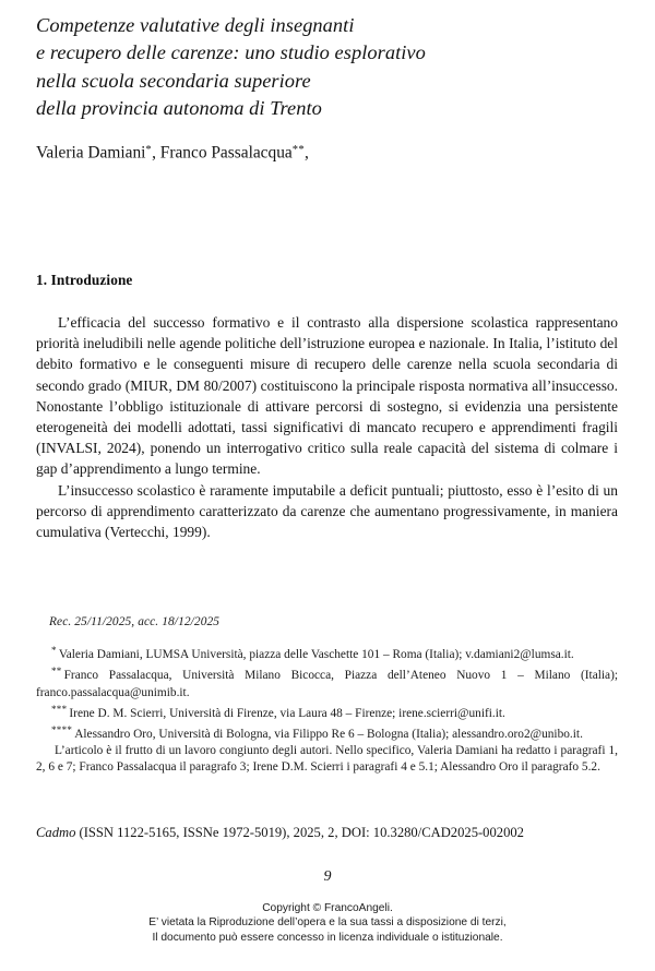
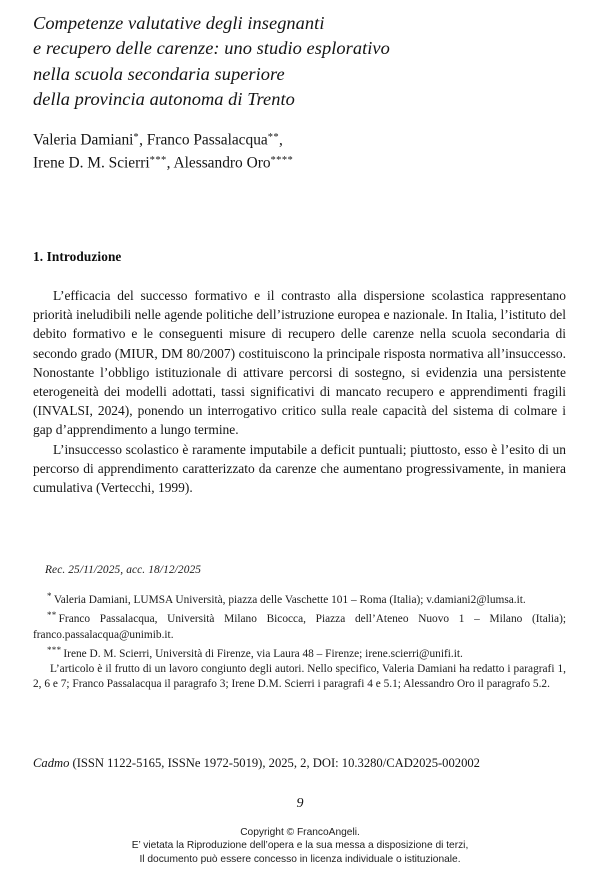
  Competenze valutative degli insegnanti
  e recupero delle carenze: uno studio esplorativo
  nella scuola secondaria superiore
  della provincia autonoma di Trento
  Valeria Damiani*, Franco Passalacqua**,
+ Irene D. M. Scierri***, Alessandro Oro****
  1. Introduzione
  L’efficacia del successo formativo e il contrasto alla dispersione scolastica rappresentano priorità ineludibili nelle agende politiche dell’istruzione europea e nazionale. In Italia, l’istituto del debito formativo e le conseguenti misure di recupero delle carenze nella scuola secondaria di secondo grado (MIUR, DM 80/2007) costituiscono la principale risposta normativa all’insuccesso. Nonostante l’obbligo istituzionale di attivare percorsi di sostegno, si evidenzia una persistente eterogeneità dei modelli adottati, tassi significativi di mancato recupero e apprendimenti fragili (INVALSI, 2024), ponendo un interrogativo critico sulla reale capacità del sistema di colmare i gap d’apprendimento a lungo termine.
  L’insuccesso scolastico è raramente imputabile a deficit puntuali; piuttosto, esso è l’esito di un percorso di apprendimento caratterizzato da carenze che aumentano progressivamente, in maniera cumulativa (Vertecchi, 1999).
  Rec. 25/11/2025, acc. 18/12/2025
  * Valeria Damiani, LUMSA Università, piazza delle Vaschette 101 – Roma (Italia); v.damiani2@lumsa.it.
  ** Franco Passalacqua, Università Milano Bicocca, Piazza dell’Ateneo Nuovo 1 – Milano (Italia); franco.passalacqua@unimib.it.
  *** Irene D. M. Scierri, Università di Firenze, via Laura 48 – Firenze; irene.scierri@unifi.it.
- **** Alessandro Oro, Università di Bologna, via Filippo Re 6 – Bologna (Italia); alessandro.oro2@unibo.it.
  L’articolo è il frutto di un lavoro congiunto degli autori. Nello specifico, Valeria Damiani ha redatto i paragrafi 1, 2, 6 e 7; Franco Passalacqua il paragrafo 3; Irene D.M. Scierri i paragrafi 4 e 5.1; Alessandro Oro il paragrafo 5.2.
  Cadmo (ISSN 1122-5165, ISSNe 1972-5019), 2025, 2, DOI: 10.3280/CAD2025-002002
  9
  Copyright © FrancoAngeli.
- E’ vietata la Riproduzione dell’opera e la sua tassi a disposizione di terzi,
+ E’ vietata la Riproduzione dell’opera e la sua messa a disposizione di terzi,
  Il documento può essere concesso in licenza individuale o istituzionale.
